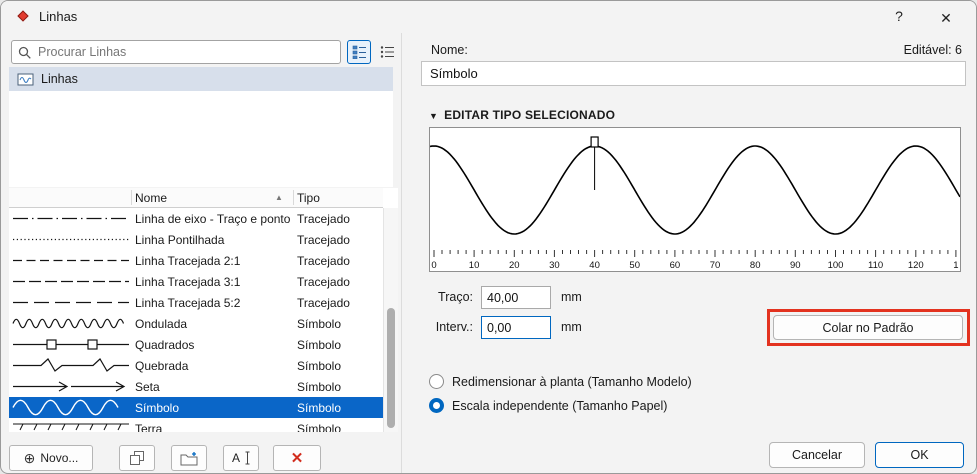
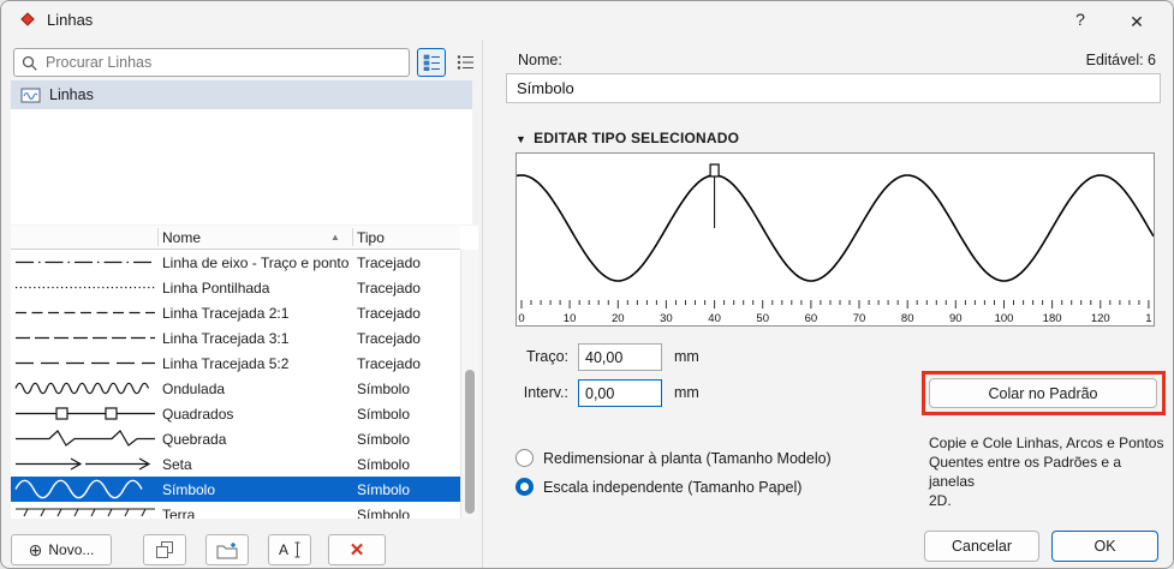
  Linhas
  ?
  ✕
  Procurar Linhas
  Linhas
  Nome
  ▲
  Tipo
  Linha de eixo - Traço e ponto
  Tracejado
  Linha Pontilhada
  Tracejado
  Linha Tracejada 2:1
  Tracejado
  Linha Tracejada 3:1
  Tracejado
  Linha Tracejada 5:2
  Tracejado
  Ondulada
  Símbolo
  Quadrados
  Símbolo
  Quebrada
  Símbolo
  Seta
  Símbolo
  Símbolo
  Símbolo
  Terra
  Símbolo
  ⊕
  Novo...
  A
  ✕
  Nome:
  Editável: 6
  Símbolo
  ▼ EDITAR TIPO SELECIONADO
  0
  10
  20
  30
  40
  50
  60
  70
  80
  90
  100
- 110
+ 180
  120
  1
  Traço:
  40,00
  mm
  Interv.:
  0,00
  mm
  Colar no Padrão
  Redimensionar à planta (Tamanho Modelo)
  Escala independente (Tamanho Papel)
+ Copie e Cole Linhas, Arcos e Pontos
+ Quentes entre os Padrões e a janelas
+ 2D.
  Cancelar
  OK
